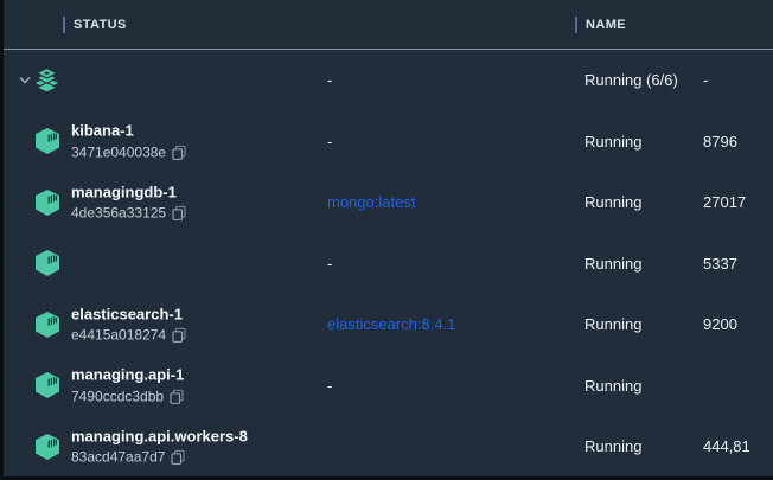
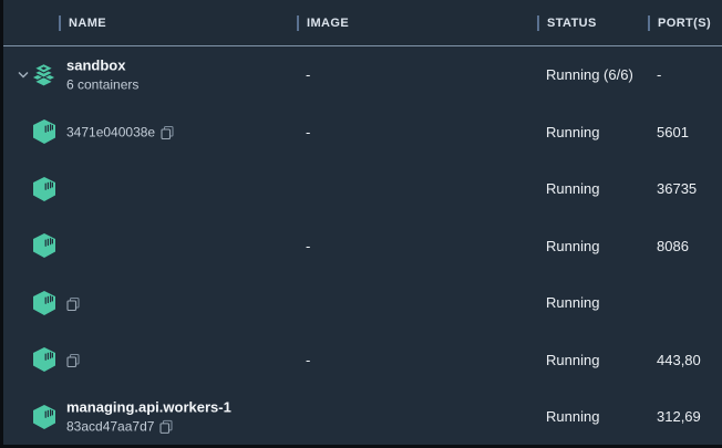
- STATUS
+ NAME
+ IMAGE
- NAME
+ STATUS
+ PORT(S)
+ sandbox
+ 6 containers
  -
  Running (6/6)
  -
- kibana-1
  3471e040038e
  -
  Running
- 8796
+ 5601
- managingdb-1
- 4de356a33125
- mongo:latest
  Running
- 27017
+ 36735
  -
  Running
- 5337
+ 8086
- elasticsearch-1
- e4415a018274
- elasticsearch:8.4.1
  Running
- 9200
- managing.api-1
- 7490ccdc3dbb
  -
  Running
+ 443,80
- managing.api.workers-8
+ managing.api.workers-1
  83acd47aa7d7
  Running
- 444,81
+ 312,69
